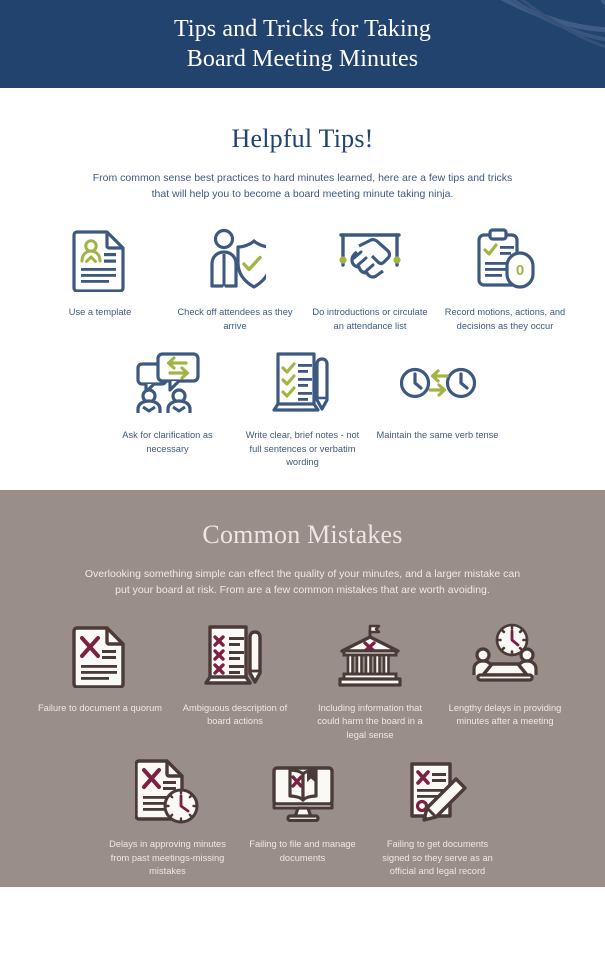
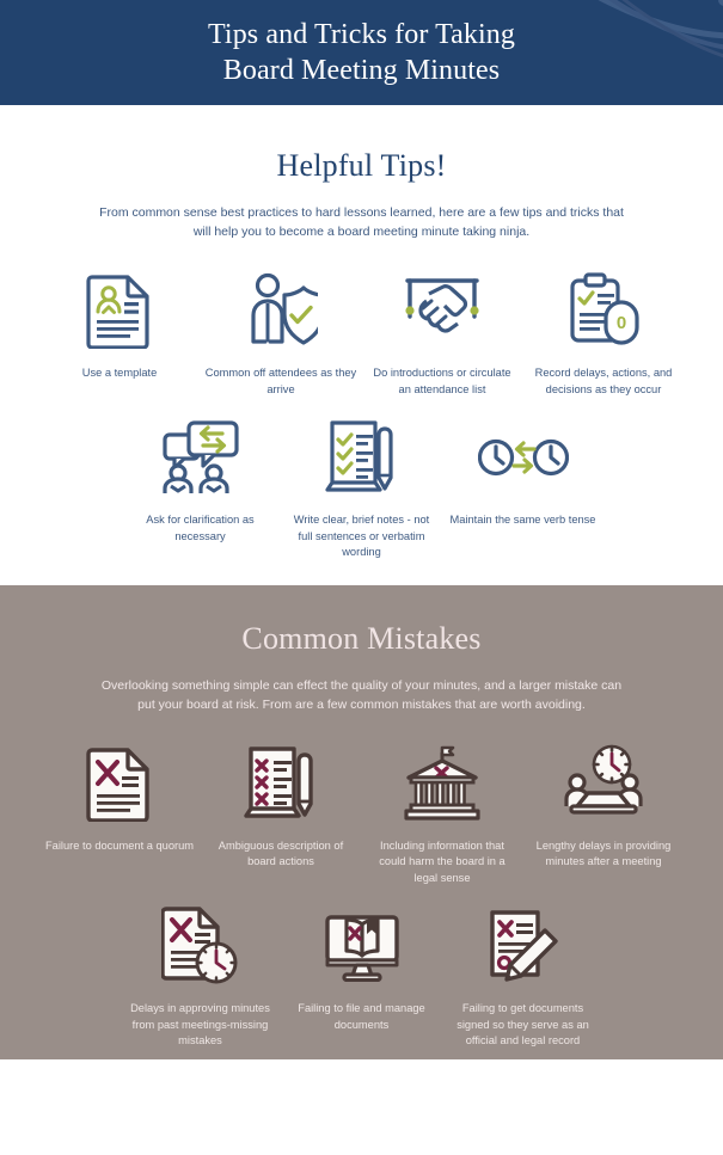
  Tips and Tricks for Taking
  Board Meeting Minutes
  Helpful Tips!
- From common sense best practices to hard minutes learned, here are a few tips and tricks that will help you to become a board meeting minute taking ninja.
+ From common sense best practices to hard lessons learned, here are a few tips and tricks that will help you to become a board meeting minute taking ninja.
  Use a template
- Check off attendees as they arrive
+ Common off attendees as they arrive
  Do introductions or circulate an attendance list
  0
- Record motions, actions, and decisions as they occur
+ Record delays, actions, and decisions as they occur
  Ask for clarification as necessary
  Write clear, brief notes - not full sentences or verbatim wording
  Maintain the same verb tense
  Common Mistakes
  Overlooking something simple can effect the quality of your minutes, and a larger mistake can put your board at risk. From are a few common mistakes that are worth avoiding.
  Failure to document a quorum
  Ambiguous description of board actions
  Including information that could harm the board in a legal sense
  Lengthy delays in providing minutes after a meeting
  Delays in approving minutes from past meetings-missing mistakes
  Failing to file and manage documents
  Failing to get documents signed so they serve as an official and legal record
